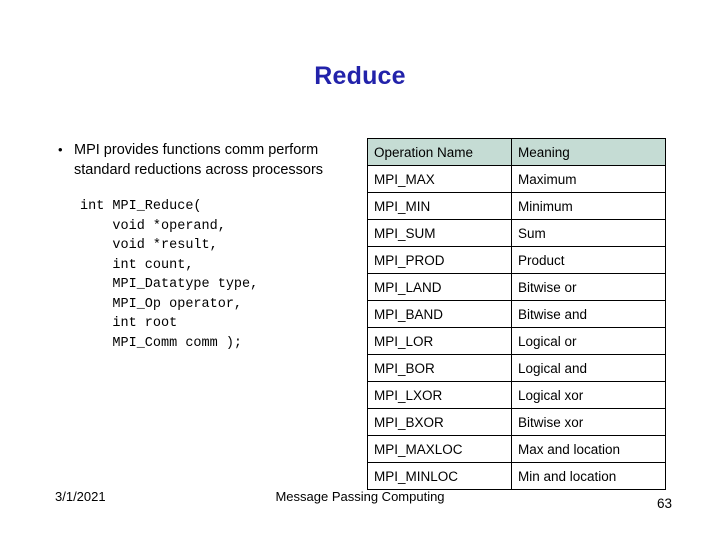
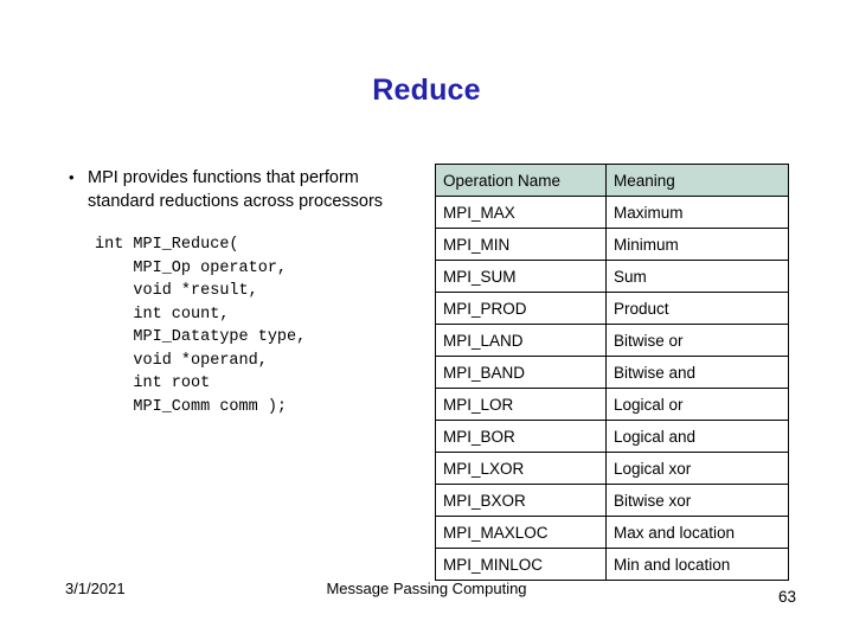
  Reduce
  •
- MPI provides functions comm perform standard reductions across processors
+ MPI provides functions that perform standard reductions across processors
  int MPI_Reduce(
- void *operand,
+ MPI_Op operator,
  void *result,
  int count,
  MPI_Datatype type,
- MPI_Op operator,
+ void *operand,
  int root
  MPI_Comm comm );
  Operation Name	Meaning
  MPI_MAX	Maximum
  MPI_MIN	Minimum
  MPI_SUM	Sum
  MPI_PROD	Product
  MPI_LAND	Bitwise or
  MPI_BAND	Bitwise and
  MPI_LOR	Logical or
  MPI_BOR	Logical and
  MPI_LXOR	Logical xor
  MPI_BXOR	Bitwise xor
  MPI_MAXLOC	Max and location
  MPI_MINLOC	Min and location
  3/1/2021
  Message Passing Computing
  63
